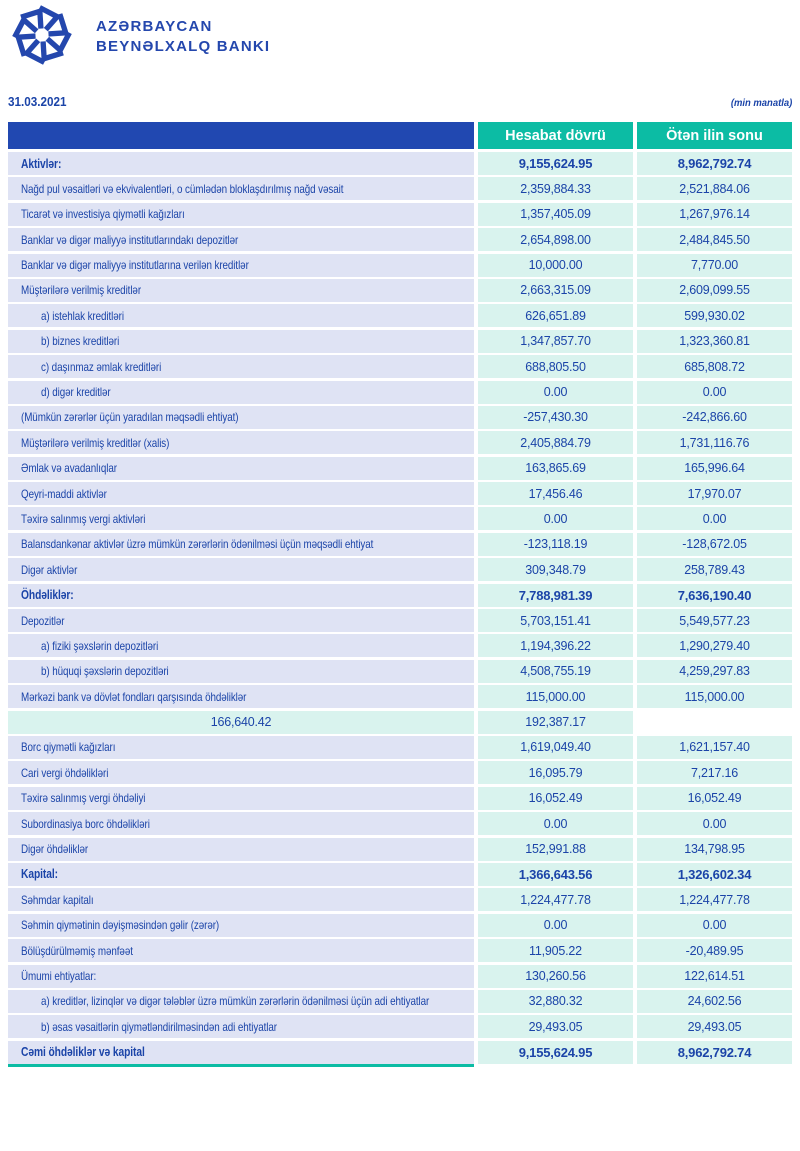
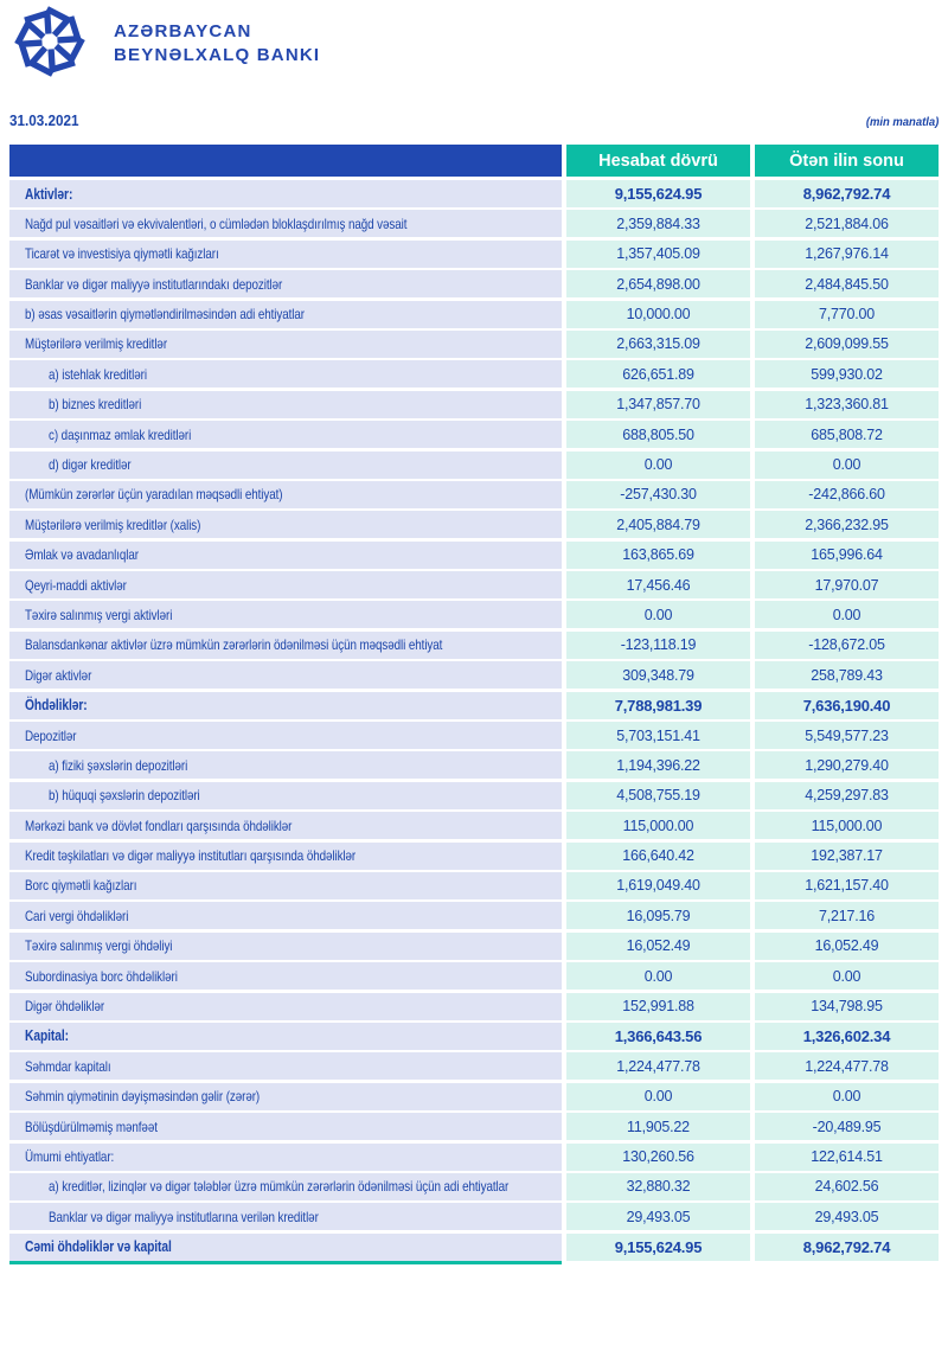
  AZƏRBAYCAN
  BEYNƏLXALQ BANKI
  31.03.2021
  (min manatla)
  Hesabat dövrü
  Ötən ilin sonu
  Aktivlər:
  9,155,624.95
  8,962,792.74
  Nağd pul vəsaitləri və ekvivalentləri, o cümlədən bloklaşdırılmış nağd vəsait
  2,359,884.33
  2,521,884.06
  Ticarət və investisiya qiymətli kağızları
  1,357,405.09
  1,267,976.14
  Banklar və digər maliyyə institutlarındakı depozitlər
  2,654,898.00
  2,484,845.50
- Banklar və digər maliyyə institutlarına verilən kreditlər
+ b) əsas vəsaitlərin qiymətləndirilməsindən adi ehtiyatlar
  10,000.00
  7,770.00
  Müştərilərə verilmiş kreditlər
  2,663,315.09
  2,609,099.55
  a) istehlak kreditləri
  626,651.89
  599,930.02
  b) biznes kreditləri
  1,347,857.70
  1,323,360.81
  c) daşınmaz əmlak kreditləri
  688,805.50
  685,808.72
  d) digər kreditlər
  0.00
  0.00
  (Mümkün zərərlər üçün yaradılan məqsədli ehtiyat)
  -257,430.30
  -242,866.60
  Müştərilərə verilmiş kreditlər (xalis)
  2,405,884.79
- 1,731,116.76
+ 2,366,232.95
  Əmlak və avadanlıqlar
  163,865.69
  165,996.64
  Qeyri-maddi aktivlər
  17,456.46
  17,970.07
  Təxirə salınmış vergi aktivləri
  0.00
  0.00
  Balansdankənar aktivlər üzrə mümkün zərərlərin ödənilməsi üçün məqsədli ehtiyat
  -123,118.19
  -128,672.05
  Digər aktivlər
  309,348.79
  258,789.43
  Öhdəliklər:
  7,788,981.39
  7,636,190.40
  Depozitlər
  5,703,151.41
  5,549,577.23
  a) fiziki şəxslərin depozitləri
  1,194,396.22
  1,290,279.40
  b) hüquqi şəxslərin depozitləri
  4,508,755.19
  4,259,297.83
  Mərkəzi bank və dövlət fondları qarşısında öhdəliklər
  115,000.00
  115,000.00
+ Kredit təşkilatları və digər maliyyə institutları qarşısında öhdəliklər
  166,640.42
  192,387.17
  Borc qiymətli kağızları
  1,619,049.40
  1,621,157.40
  Cari vergi öhdəlikləri
  16,095.79
  7,217.16
  Təxirə salınmış vergi öhdəliyi
  16,052.49
  16,052.49
  Subordinasiya borc öhdəlikləri
  0.00
  0.00
  Digər öhdəliklər
  152,991.88
  134,798.95
  Kapital:
  1,366,643.56
  1,326,602.34
  Səhmdar kapitalı
  1,224,477.78
  1,224,477.78
  Səhmin qiymətinin dəyişməsindən gəlir (zərər)
  0.00
  0.00
  Bölüşdürülməmiş mənfəət
  11,905.22
  -20,489.95
  Ümumi ehtiyatlar:
  130,260.56
  122,614.51
  a) kreditlər, lizinqlər və digər tələblər üzrə mümkün zərərlərin ödənilməsi üçün adi ehtiyatlar
  32,880.32
  24,602.56
- b) əsas vəsaitlərin qiymətləndirilməsindən adi ehtiyatlar
+ Banklar və digər maliyyə institutlarına verilən kreditlər
  29,493.05
  29,493.05
  Cəmi öhdəliklər və kapital
  9,155,624.95
  8,962,792.74
